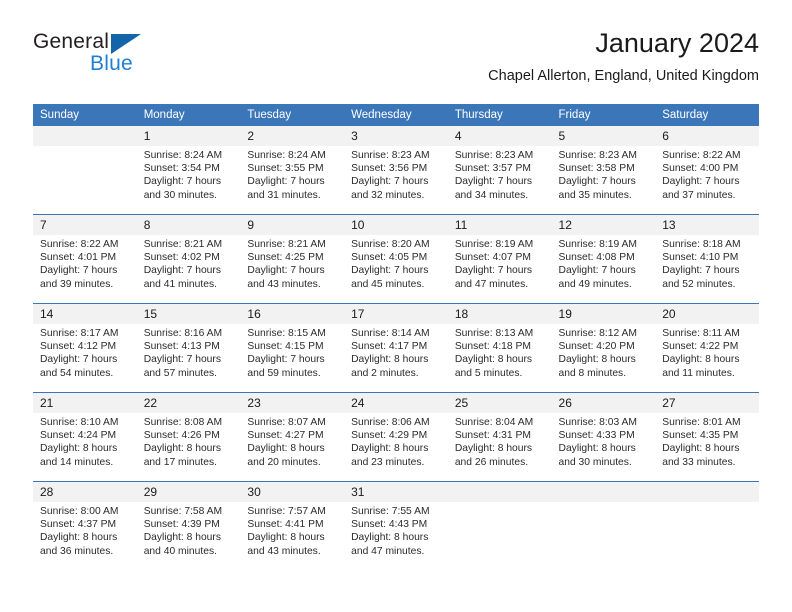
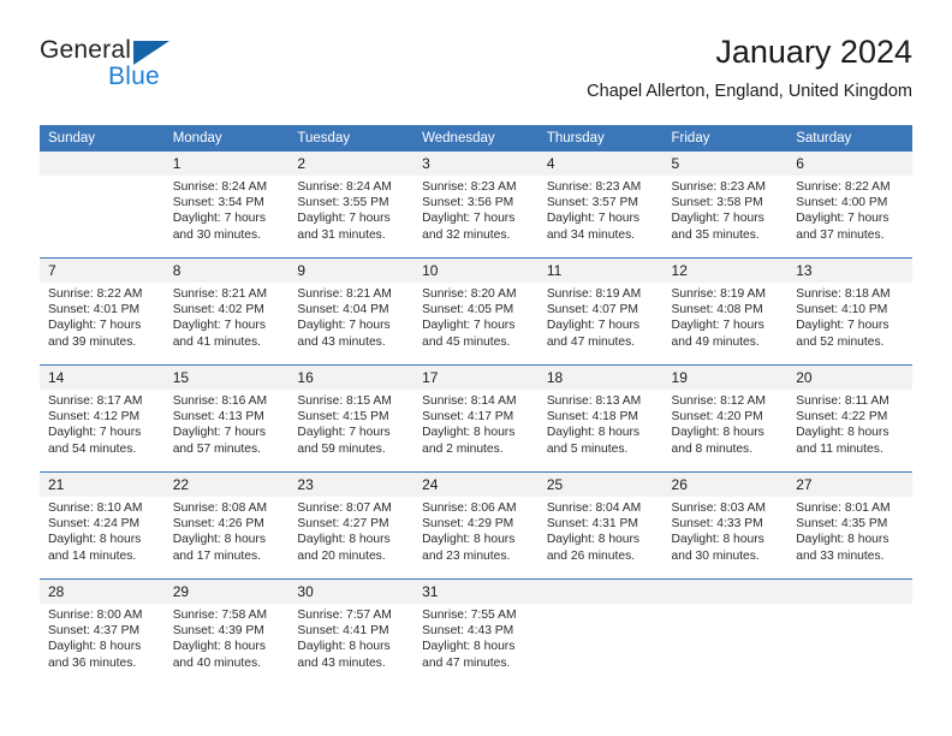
  General
  Blue
  January 2024
  Chapel Allerton, England, United Kingdom
  Sunday	Monday	Tuesday	Wednesday	Thursday	Friday	Saturday
  	1Sunrise: 8:24 AMSunset: 3:54 PMDaylight: 7 hoursand 30 minutes.	2Sunrise: 8:24 AMSunset: 3:55 PMDaylight: 7 hoursand 31 minutes.	3Sunrise: 8:23 AMSunset: 3:56 PMDaylight: 7 hoursand 32 minutes.	4Sunrise: 8:23 AMSunset: 3:57 PMDaylight: 7 hoursand 34 minutes.	5Sunrise: 8:23 AMSunset: 3:58 PMDaylight: 7 hoursand 35 minutes.	6Sunrise: 8:22 AMSunset: 4:00 PMDaylight: 7 hoursand 37 minutes.
- 7Sunrise: 8:22 AMSunset: 4:01 PMDaylight: 7 hoursand 39 minutes.	8Sunrise: 8:21 AMSunset: 4:02 PMDaylight: 7 hoursand 41 minutes.	9Sunrise: 8:21 AMSunset: 4:25 PMDaylight: 7 hoursand 43 minutes.	10Sunrise: 8:20 AMSunset: 4:05 PMDaylight: 7 hoursand 45 minutes.	11Sunrise: 8:19 AMSunset: 4:07 PMDaylight: 7 hoursand 47 minutes.	12Sunrise: 8:19 AMSunset: 4:08 PMDaylight: 7 hoursand 49 minutes.	13Sunrise: 8:18 AMSunset: 4:10 PMDaylight: 7 hoursand 52 minutes.
+ 7Sunrise: 8:22 AMSunset: 4:01 PMDaylight: 7 hoursand 39 minutes.	8Sunrise: 8:21 AMSunset: 4:02 PMDaylight: 7 hoursand 41 minutes.	9Sunrise: 8:21 AMSunset: 4:04 PMDaylight: 7 hoursand 43 minutes.	10Sunrise: 8:20 AMSunset: 4:05 PMDaylight: 7 hoursand 45 minutes.	11Sunrise: 8:19 AMSunset: 4:07 PMDaylight: 7 hoursand 47 minutes.	12Sunrise: 8:19 AMSunset: 4:08 PMDaylight: 7 hoursand 49 minutes.	13Sunrise: 8:18 AMSunset: 4:10 PMDaylight: 7 hoursand 52 minutes.
  14Sunrise: 8:17 AMSunset: 4:12 PMDaylight: 7 hoursand 54 minutes.	15Sunrise: 8:16 AMSunset: 4:13 PMDaylight: 7 hoursand 57 minutes.	16Sunrise: 8:15 AMSunset: 4:15 PMDaylight: 7 hoursand 59 minutes.	17Sunrise: 8:14 AMSunset: 4:17 PMDaylight: 8 hoursand 2 minutes.	18Sunrise: 8:13 AMSunset: 4:18 PMDaylight: 8 hoursand 5 minutes.	19Sunrise: 8:12 AMSunset: 4:20 PMDaylight: 8 hoursand 8 minutes.	20Sunrise: 8:11 AMSunset: 4:22 PMDaylight: 8 hoursand 11 minutes.
  21Sunrise: 8:10 AMSunset: 4:24 PMDaylight: 8 hoursand 14 minutes.	22Sunrise: 8:08 AMSunset: 4:26 PMDaylight: 8 hoursand 17 minutes.	23Sunrise: 8:07 AMSunset: 4:27 PMDaylight: 8 hoursand 20 minutes.	24Sunrise: 8:06 AMSunset: 4:29 PMDaylight: 8 hoursand 23 minutes.	25Sunrise: 8:04 AMSunset: 4:31 PMDaylight: 8 hoursand 26 minutes.	26Sunrise: 8:03 AMSunset: 4:33 PMDaylight: 8 hoursand 30 minutes.	27Sunrise: 8:01 AMSunset: 4:35 PMDaylight: 8 hoursand 33 minutes.
  28Sunrise: 8:00 AMSunset: 4:37 PMDaylight: 8 hoursand 36 minutes.	29Sunrise: 7:58 AMSunset: 4:39 PMDaylight: 8 hoursand 40 minutes.	30Sunrise: 7:57 AMSunset: 4:41 PMDaylight: 8 hoursand 43 minutes.	31Sunrise: 7:55 AMSunset: 4:43 PMDaylight: 8 hoursand 47 minutes.
